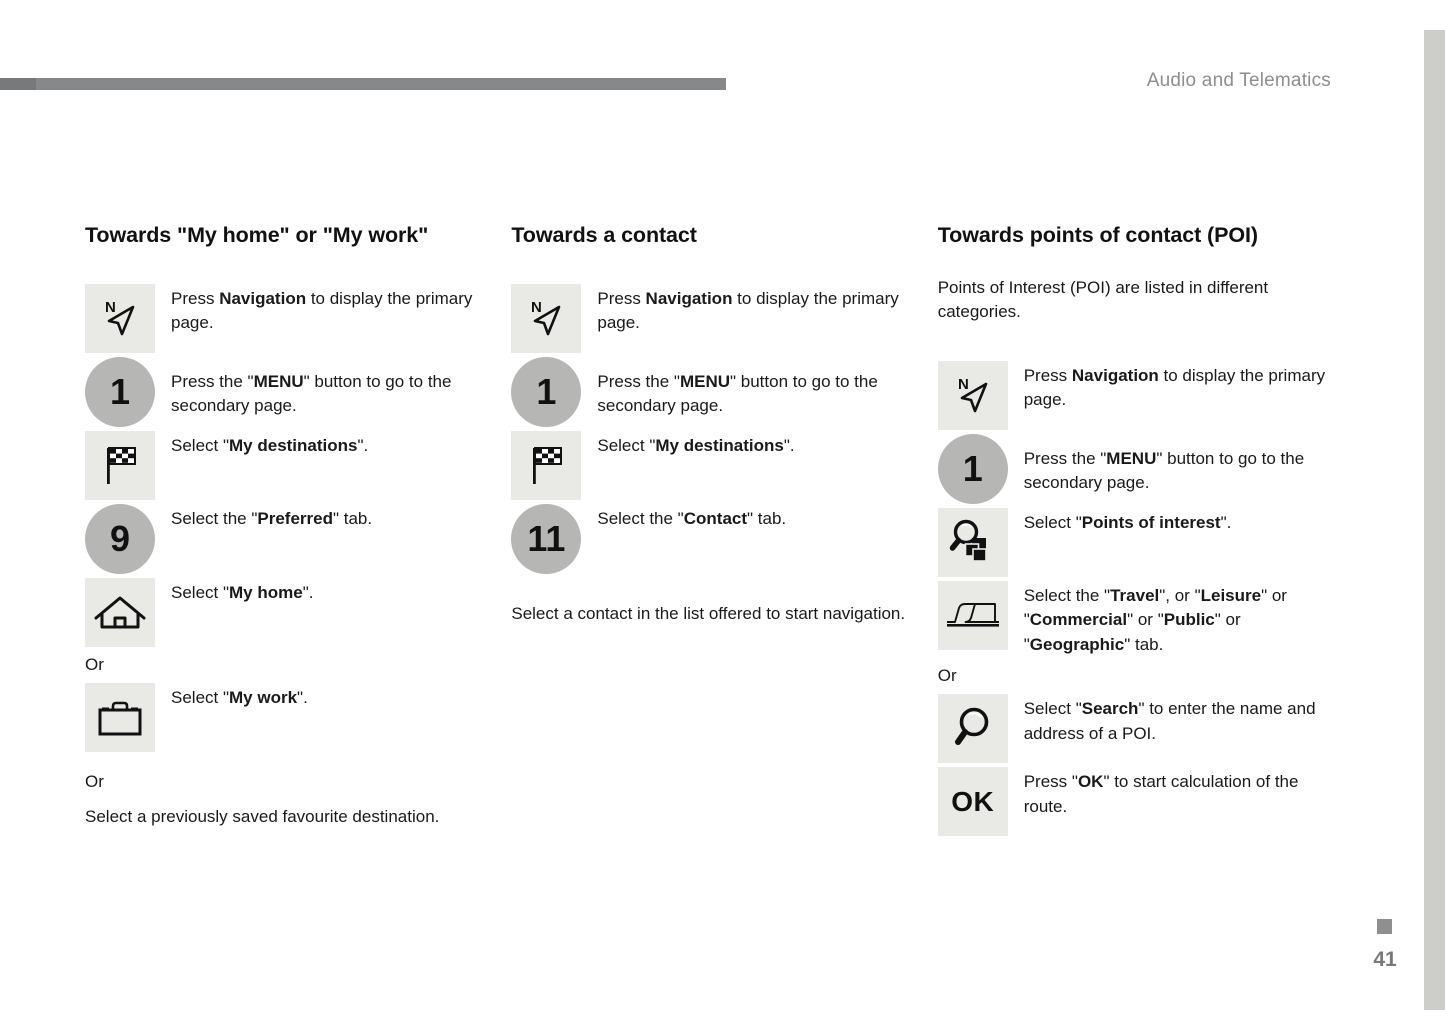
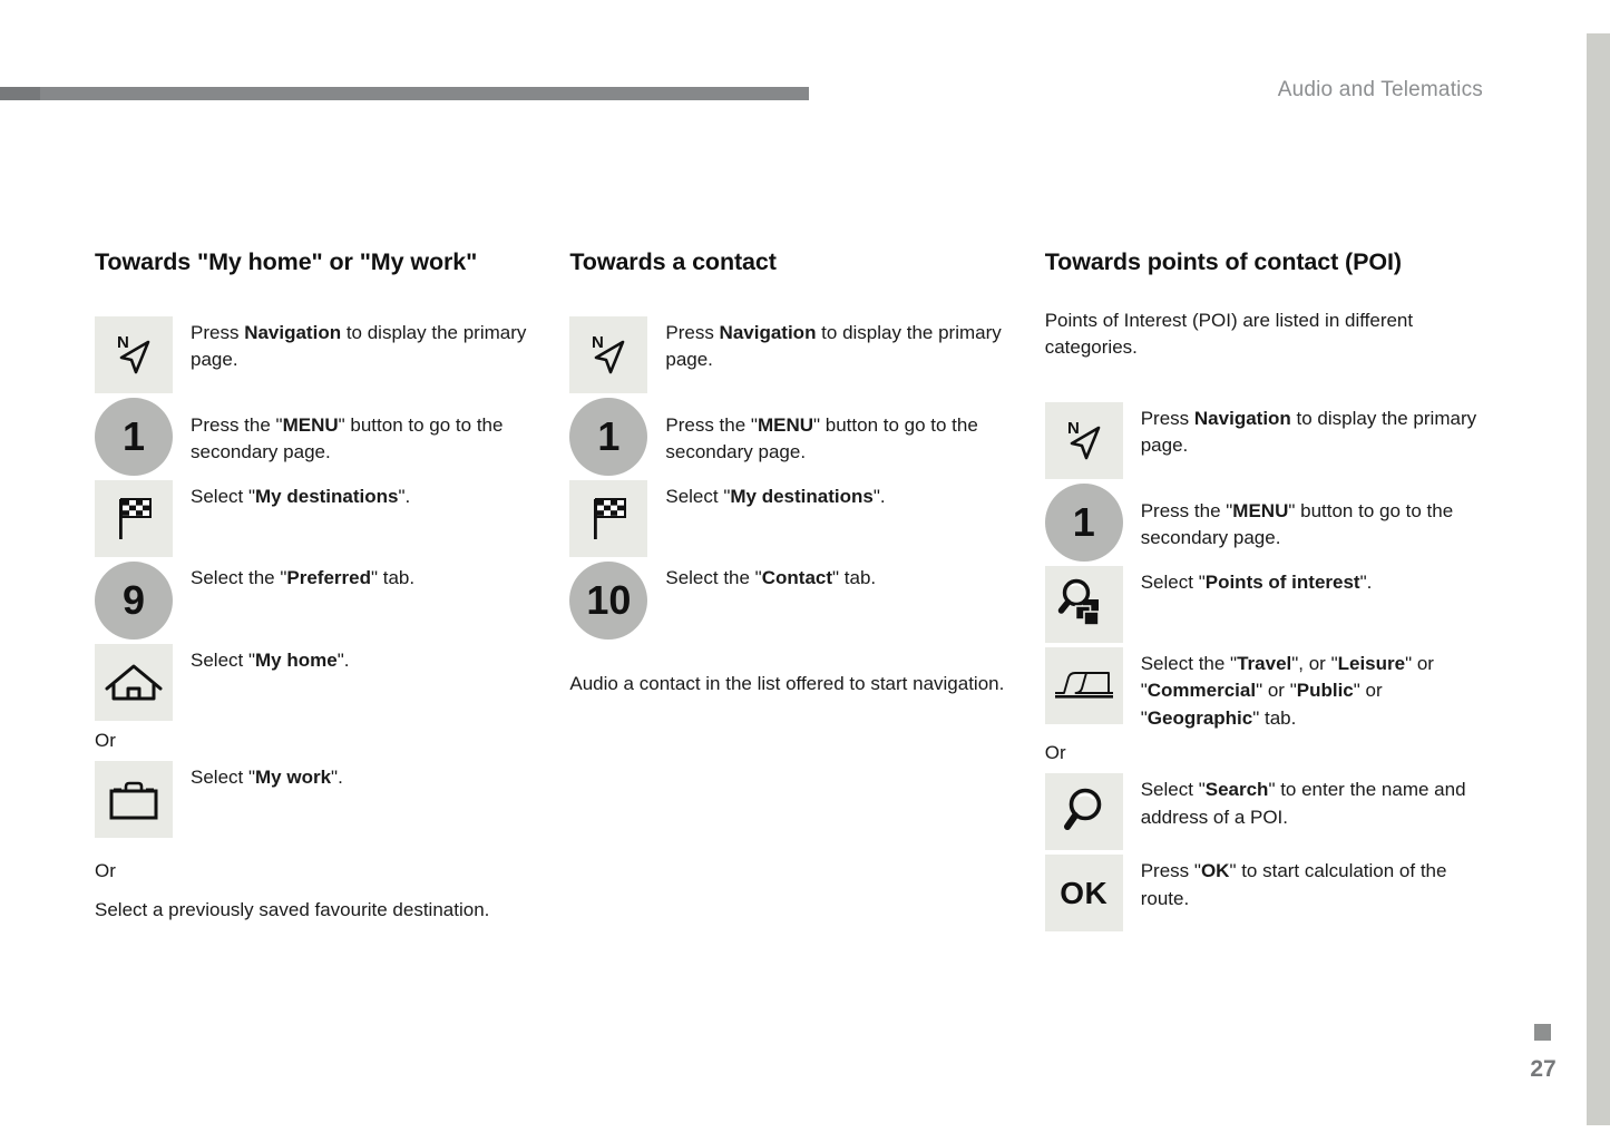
  Audio and Telematics
- 41
+ 27
  Towards "My home" or "My work"
  N
  Press Navigation to display the primary page.
  1
  Press the "MENU" button to go to the secondary page.
  Select "My destinations".
  9
  Select the "Preferred" tab.
  Select "My home".
  Or
  Select "My work".
  Or
  Select a previously saved favourite destination.
  Towards a contact
  N
  Press Navigation to display the primary page.
  1
  Press the "MENU" button to go to the secondary page.
  Select "My destinations".
- 11
+ 10
  Select the "Contact" tab.
- Select a contact in the list offered to start navigation.
+ Audio a contact in the list offered to start navigation.
  Towards points of contact (POI)
  Points of Interest (POI) are listed in different categories.
  N
  Press Navigation to display the primary page.
  1
  Press the "MENU" button to go to the secondary page.
  Select "Points of interest".
  Select the "Travel", or "Leisure" or "Commercial" or "Public" or "Geographic" tab.
  Or
  Select "Search" to enter the name and address of a POI.
  OK
  Press "OK" to start calculation of the route.
